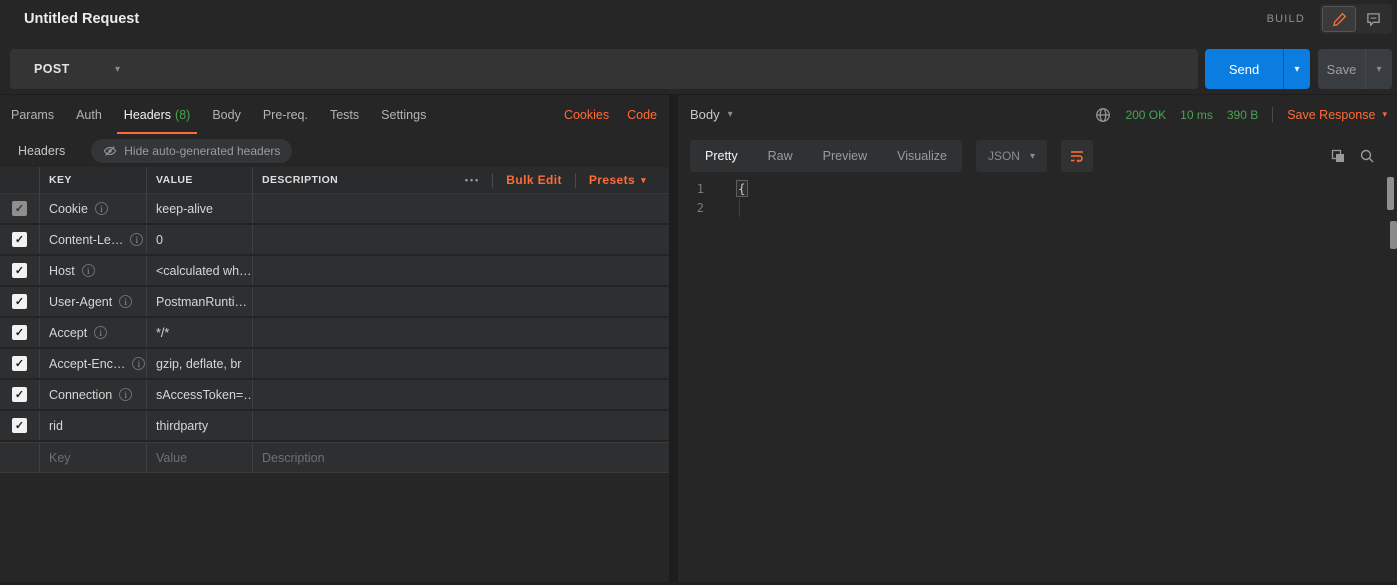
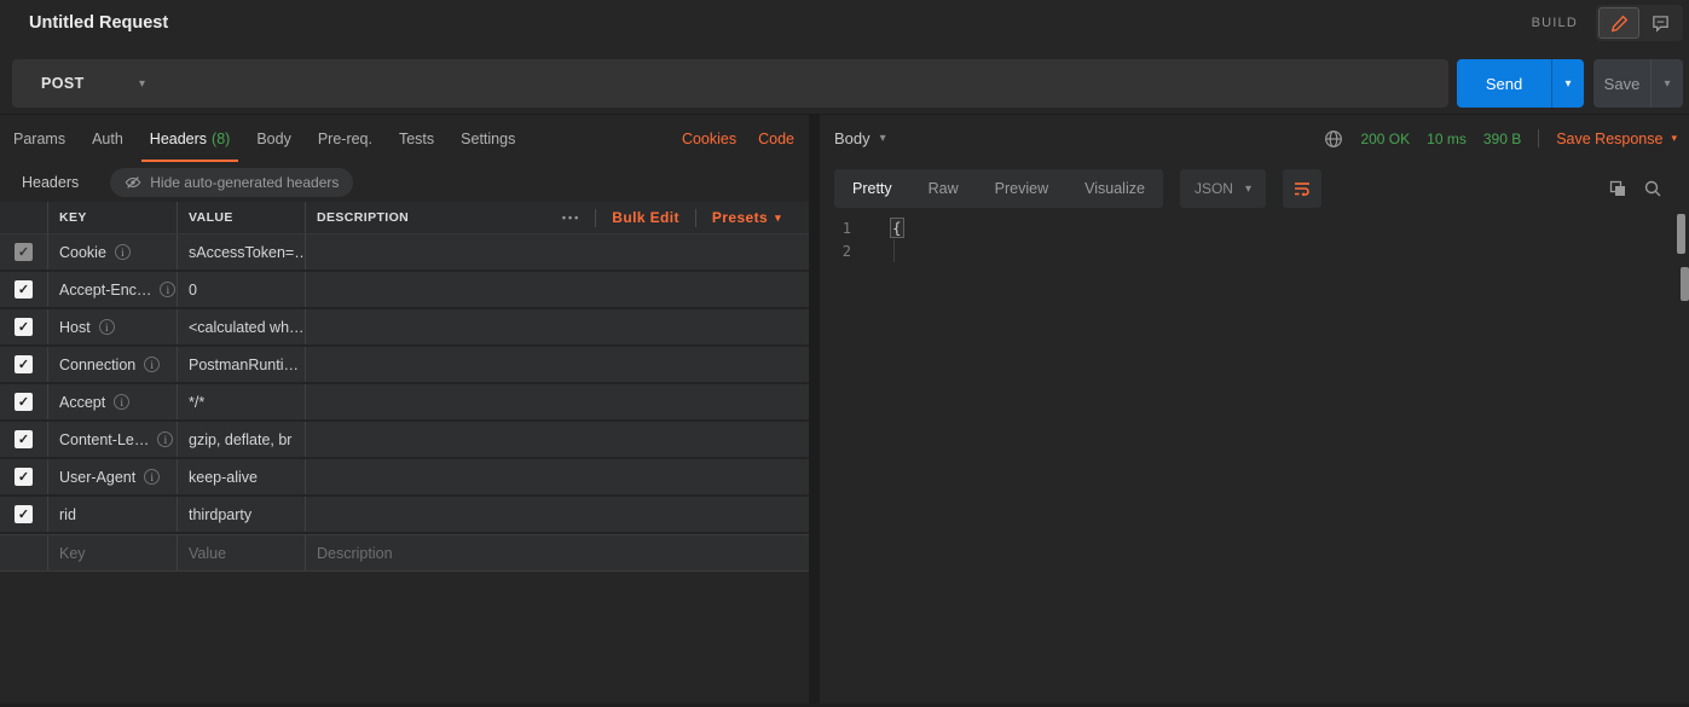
  Untitled Request
  BUILD
  POST
  ▾
  Send
  ▾
  Save
  ▾
  Params
  Auth
  Headers
  (8)
  Body
  Pre-req.
  Tests
  Settings
  Cookies
  Code
  Headers
  Hide auto-generated headers
  KEY
  VALUE
  DESCRIPTION
  •••
  Bulk Edit
  Presets
  ▾
  ✓
  Cookie
  i
- keep-alive
+ sAccessToken=…
  ✓
- Content-Le…
+ Accept-Enc…
  i
  0
  ✓
  Host
  i
  <calculated wh…
  ✓
- User-Agent
+ Connection
  i
  PostmanRunti…
  ✓
  Accept
  i
  */*
  ✓
- Accept-Enc…
+ Content-Le…
  i
  gzip, deflate, br
  ✓
- Connection
+ User-Agent
  i
- sAccessToken=…
+ keep-alive
  ✓
  rid
  thirdparty
  Key
  Value
  Description
  Body
  ▾
  200 OK
  10 ms
  390 B
  Save Response
  ▾
  Pretty
  Raw
  Preview
  Visualize
  JSON
  ▾
  1
  {
  2
